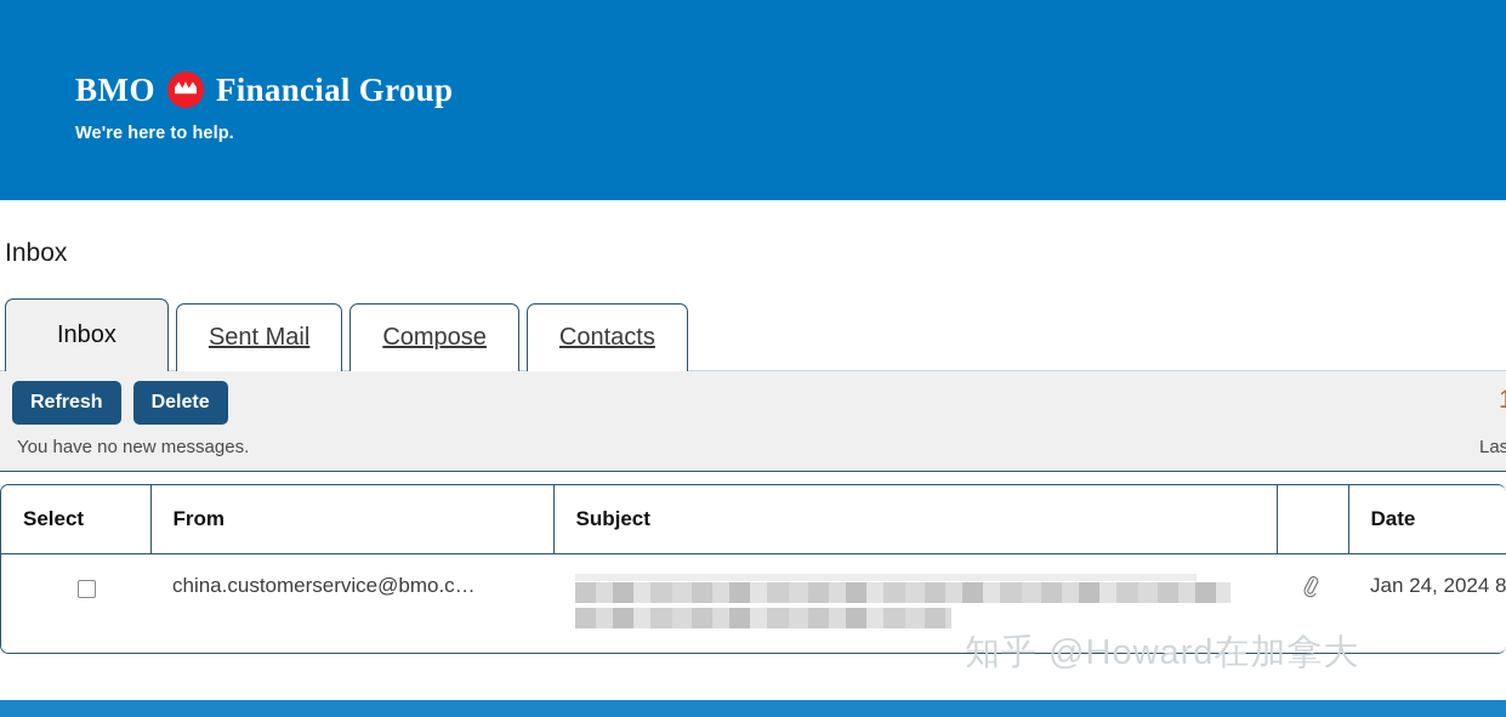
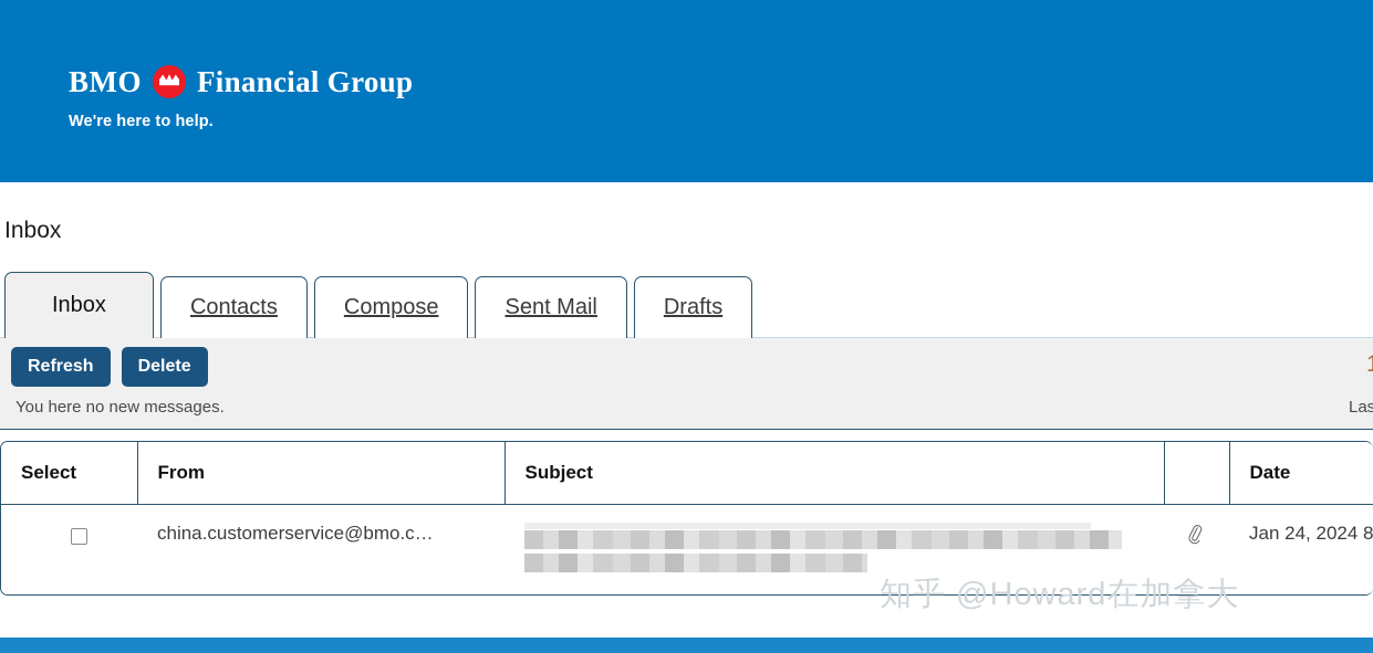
  BMO
  Financial Group
  We're here to help.
  Inbox
  Inbox
- Sent Mail
+ Contacts
  Compose
- Contacts
+ Sent Mail
+ Drafts
  Refresh
  Delete
- You have no new messages.
+ You here no new messages.
  Las
  Select	From	Subject		Date
  	china.customerservice@bmo.c…			Jan 24, 2024 8
  知乎 @Howard在加拿大
